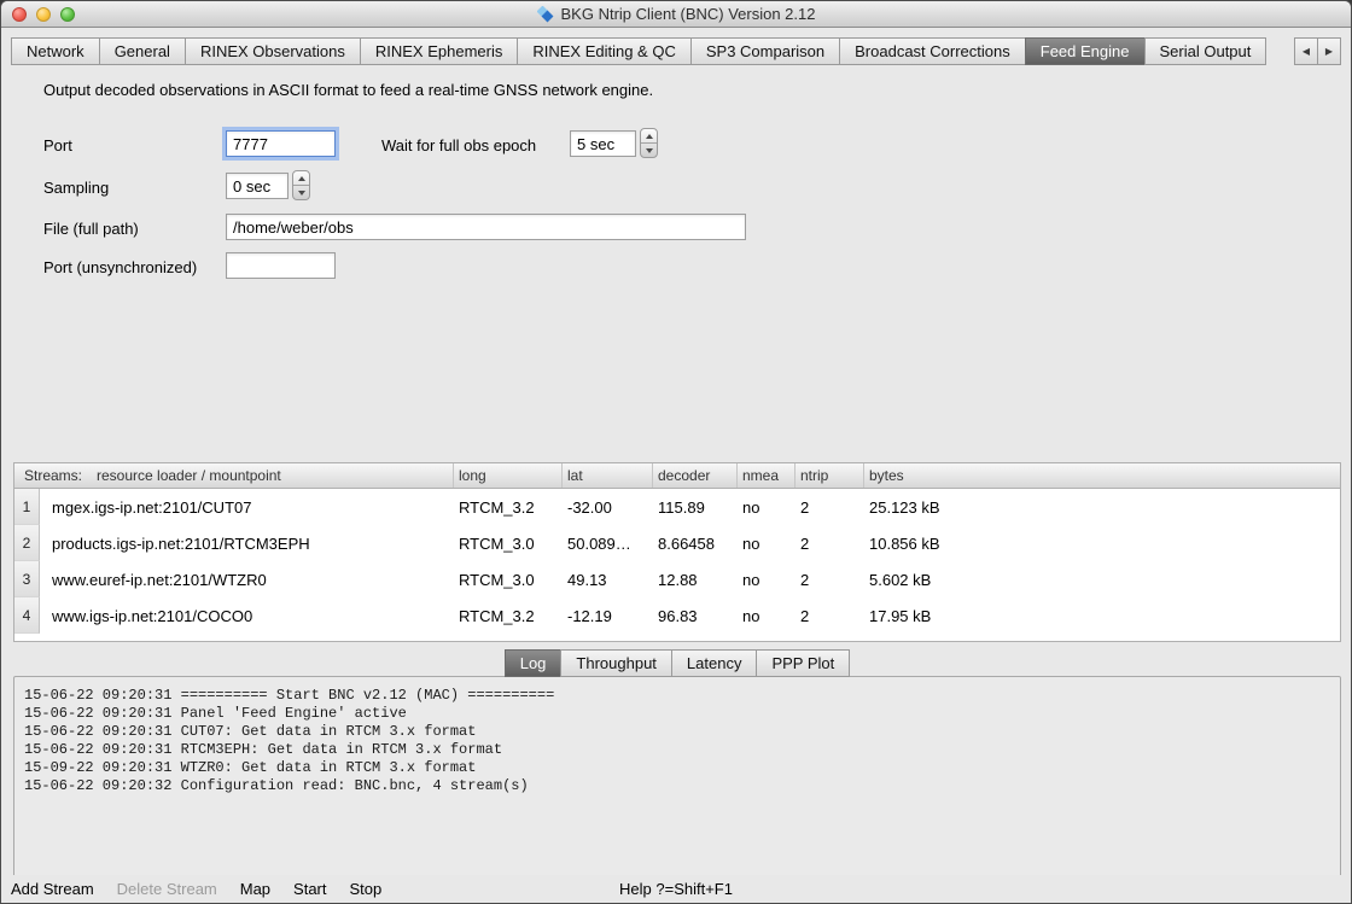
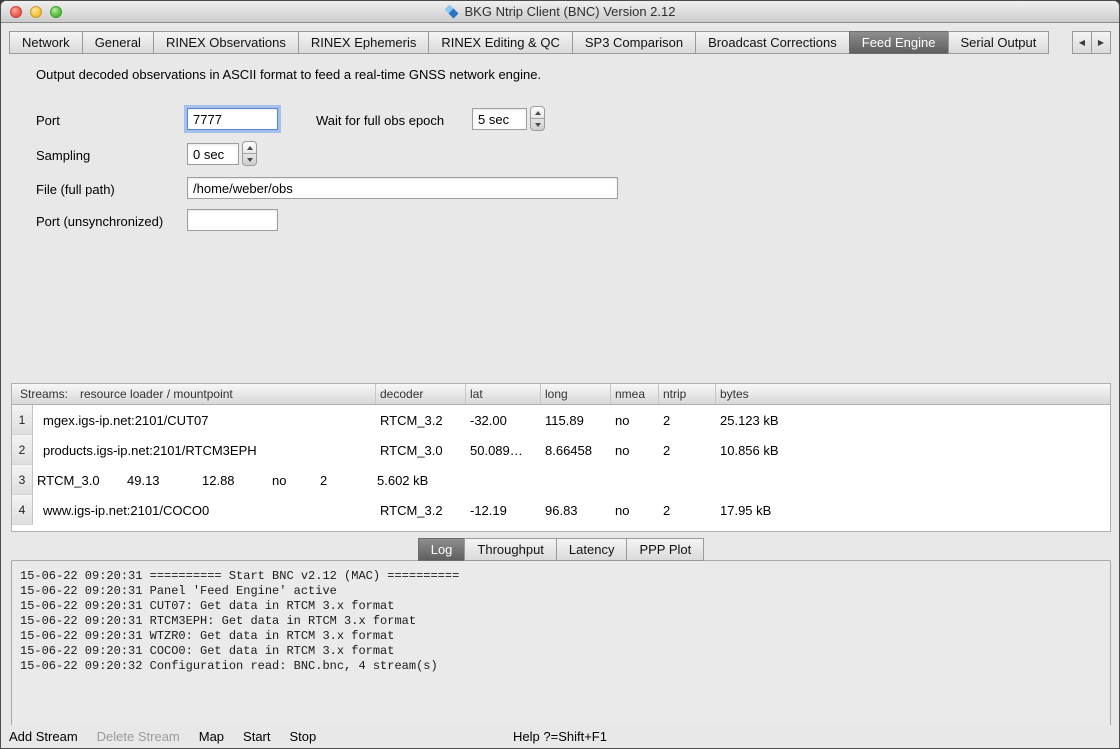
  BKG Ntrip Client (BNC) Version 2.12
  Network
  General
  RINEX Observations
  RINEX Ephemeris
  RINEX Editing & QC
  SP3 Comparison
  Broadcast Corrections
  Feed Engine
  Serial Output
  ◀
  ▶
  Output decoded observations in ASCII format to feed a real-time GNSS network engine.
  Port
  7777
  Wait for full obs epoch
  5 sec
  Sampling
  0 sec
  File (full path)
  /home/weber/obs
  Port (unsynchronized)
  Streams:
  resource loader / mountpoint
- long
+ decoder
  lat
- decoder
+ long
  nmea
  ntrip
  bytes
  1
  mgex.igs-ip.net:2101/CUT07
  RTCM_3.2
  -32.00
  115.89
  no
  2
  25.123 kB
  2
  products.igs-ip.net:2101/RTCM3EPH
  RTCM_3.0
  50.089…
  8.66458
  no
  2
  10.856 kB
  3
- www.euref-ip.net:2101/WTZR0
  RTCM_3.0
  49.13
  12.88
  no
  2
  5.602 kB
  4
  www.igs-ip.net:2101/COCO0
  RTCM_3.2
  -12.19
  96.83
  no
  2
  17.95 kB
  Log
  Throughput
  Latency
  PPP Plot
  15-06-22 09:20:31 ========== Start BNC v2.12 (MAC) ==========
  15-06-22 09:20:31 Panel 'Feed Engine' active
  15-06-22 09:20:31 CUT07: Get data in RTCM 3.x format
  15-06-22 09:20:31 RTCM3EPH: Get data in RTCM 3.x format
- 15-09-22 09:20:31 WTZR0: Get data in RTCM 3.x format
+ 15-06-22 09:20:31 WTZR0: Get data in RTCM 3.x format
+ 15-06-22 09:20:31 COCO0: Get data in RTCM 3.x format
  15-06-22 09:20:32 Configuration read: BNC.bnc, 4 stream(s)
  Add Stream
  Delete Stream
  Map
  Start
  Stop
  Help ?=Shift+F1
